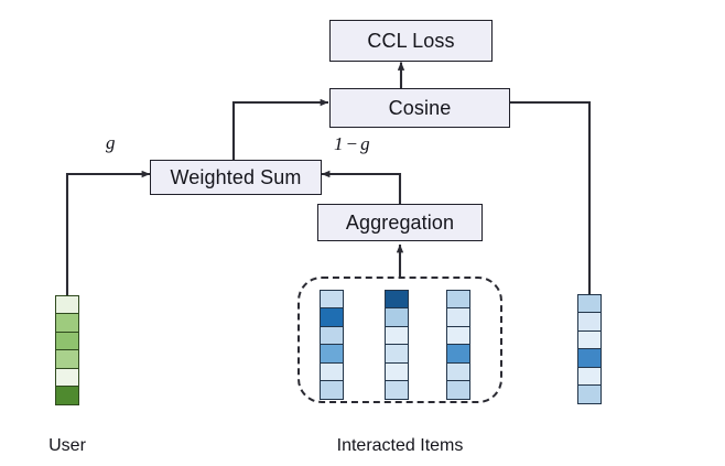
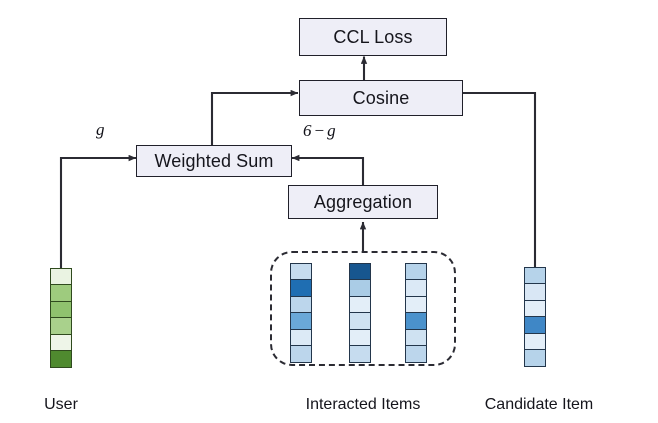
  CCL Loss
  Cosine
  Weighted Sum
  Aggregation
  g
- 1 − g
+ 6 − g
  User
  Interacted Items
+ Candidate Item
